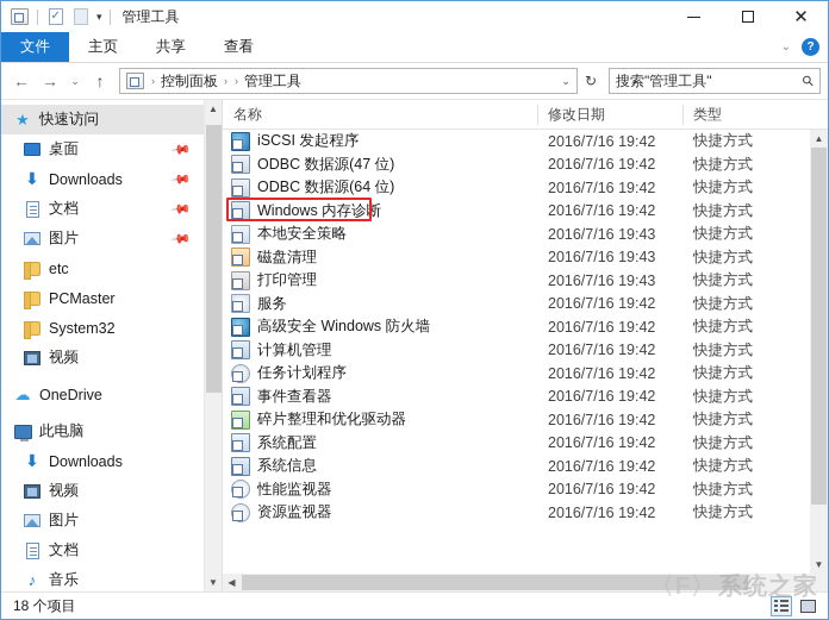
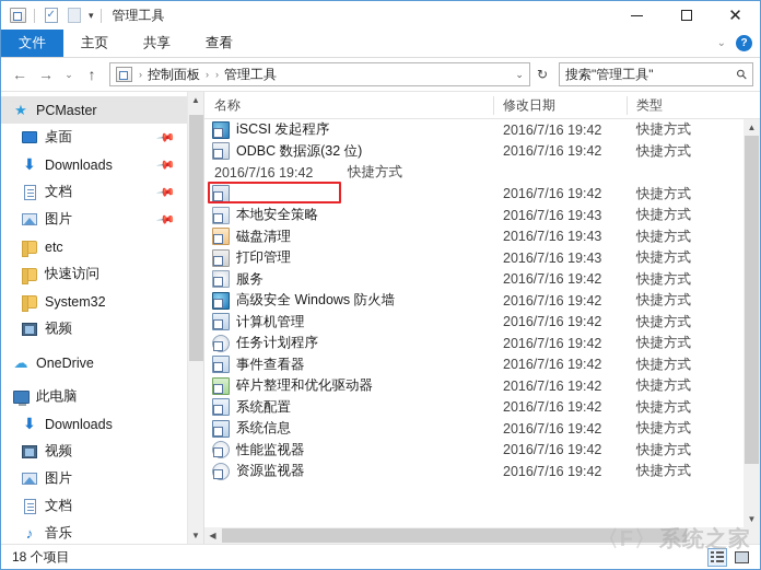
  ▾
  管理工具
  ✕
  文件
  主页
  共享
  查看
  ⌄
  ?
  ←
  →
  ⌄
  ↑
  ›
  控制面板
  ›
  ›
  管理工具
  ⌄
  ↻
  搜索"管理工具"
  ★
- 快速访问
+ PCMaster
  桌面
  ⬇
  Downloads
  文档
  图片
  etc
- PCMaster
+ 快速访问
  System32
  视频
  ☁
  OneDrive
  此电脑
  ⬇
  Downloads
  视频
  图片
  文档
  ♪
  音乐
  ▲
  ▼
  名称
  修改日期
  类型
  iSCSI 发起程序
  2016/7/16 19:42
  快捷方式
- ODBC 数据源(47 位)
+ ODBC 数据源(32 位)
  2016/7/16 19:42
  快捷方式
- ODBC 数据源(64 位)
  2016/7/16 19:42
  快捷方式
- Windows 内存诊断
  2016/7/16 19:42
  快捷方式
  本地安全策略
  2016/7/16 19:43
  快捷方式
  磁盘清理
  2016/7/16 19:43
  快捷方式
  打印管理
  2016/7/16 19:43
  快捷方式
  服务
  2016/7/16 19:42
  快捷方式
  高级安全 Windows 防火墙
  2016/7/16 19:42
  快捷方式
  计算机管理
  2016/7/16 19:42
  快捷方式
  任务计划程序
  2016/7/16 19:42
  快捷方式
  事件查看器
  2016/7/16 19:42
  快捷方式
  碎片整理和优化驱动器
  2016/7/16 19:42
  快捷方式
  系统配置
  2016/7/16 19:42
  快捷方式
  系统信息
  2016/7/16 19:42
  快捷方式
  性能监视器
  2016/7/16 19:42
  快捷方式
  资源监视器
  2016/7/16 19:42
  快捷方式
  ▲
  ▼
  ◀
  18 个项目
  〈F〉系统之家
